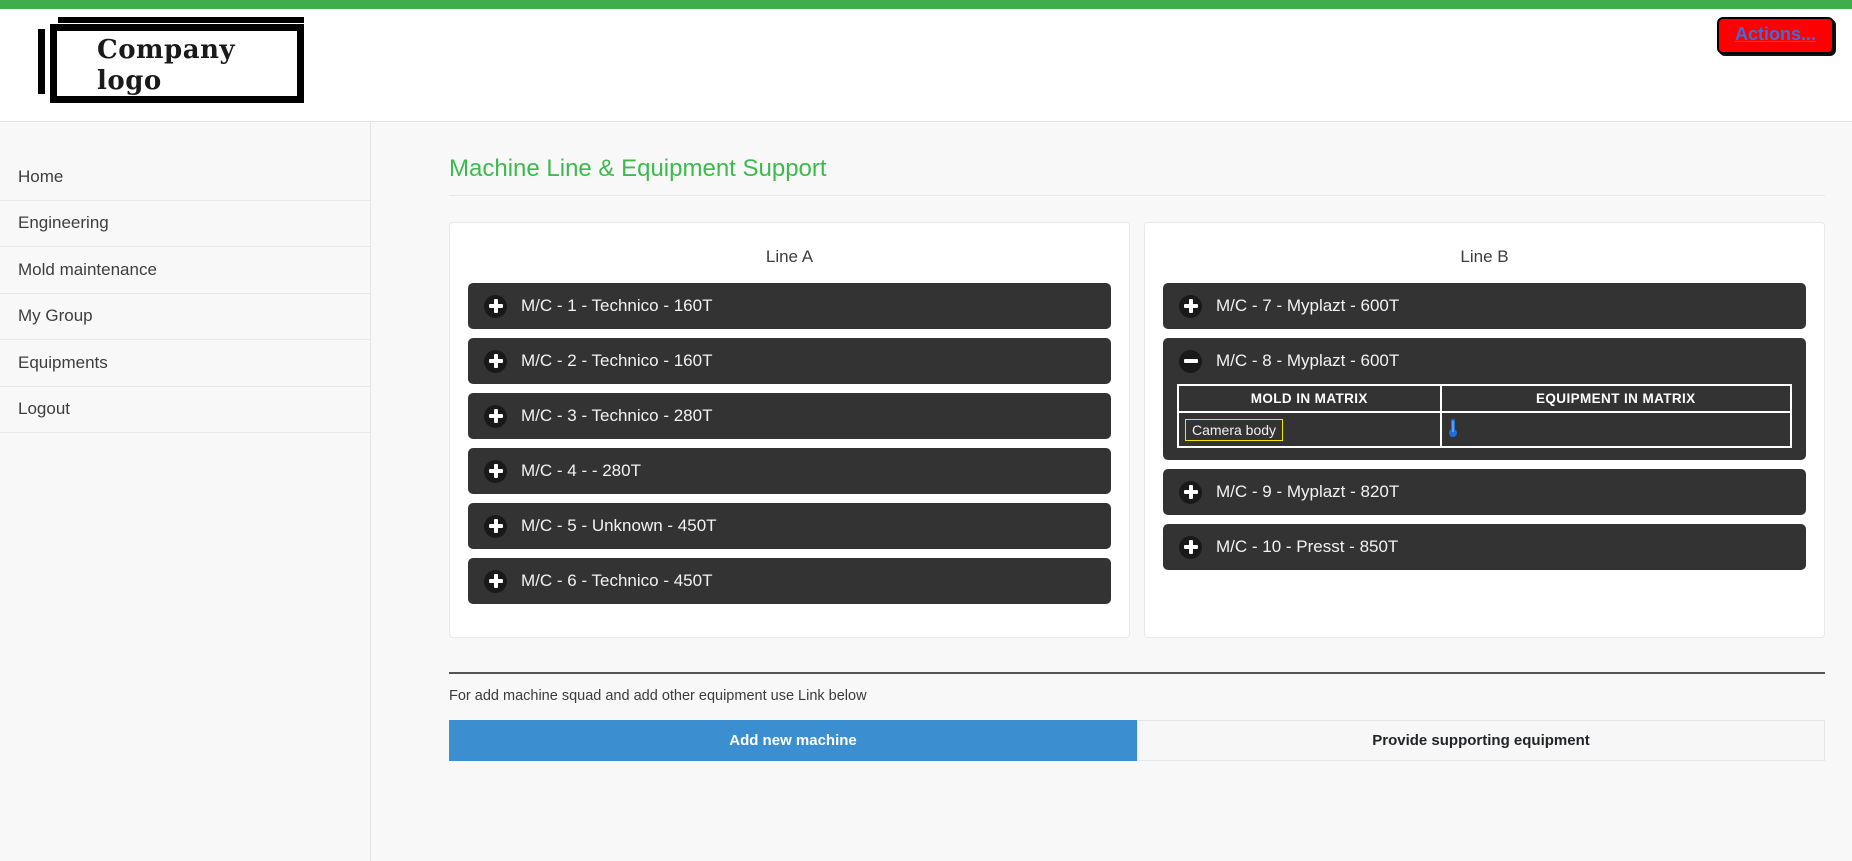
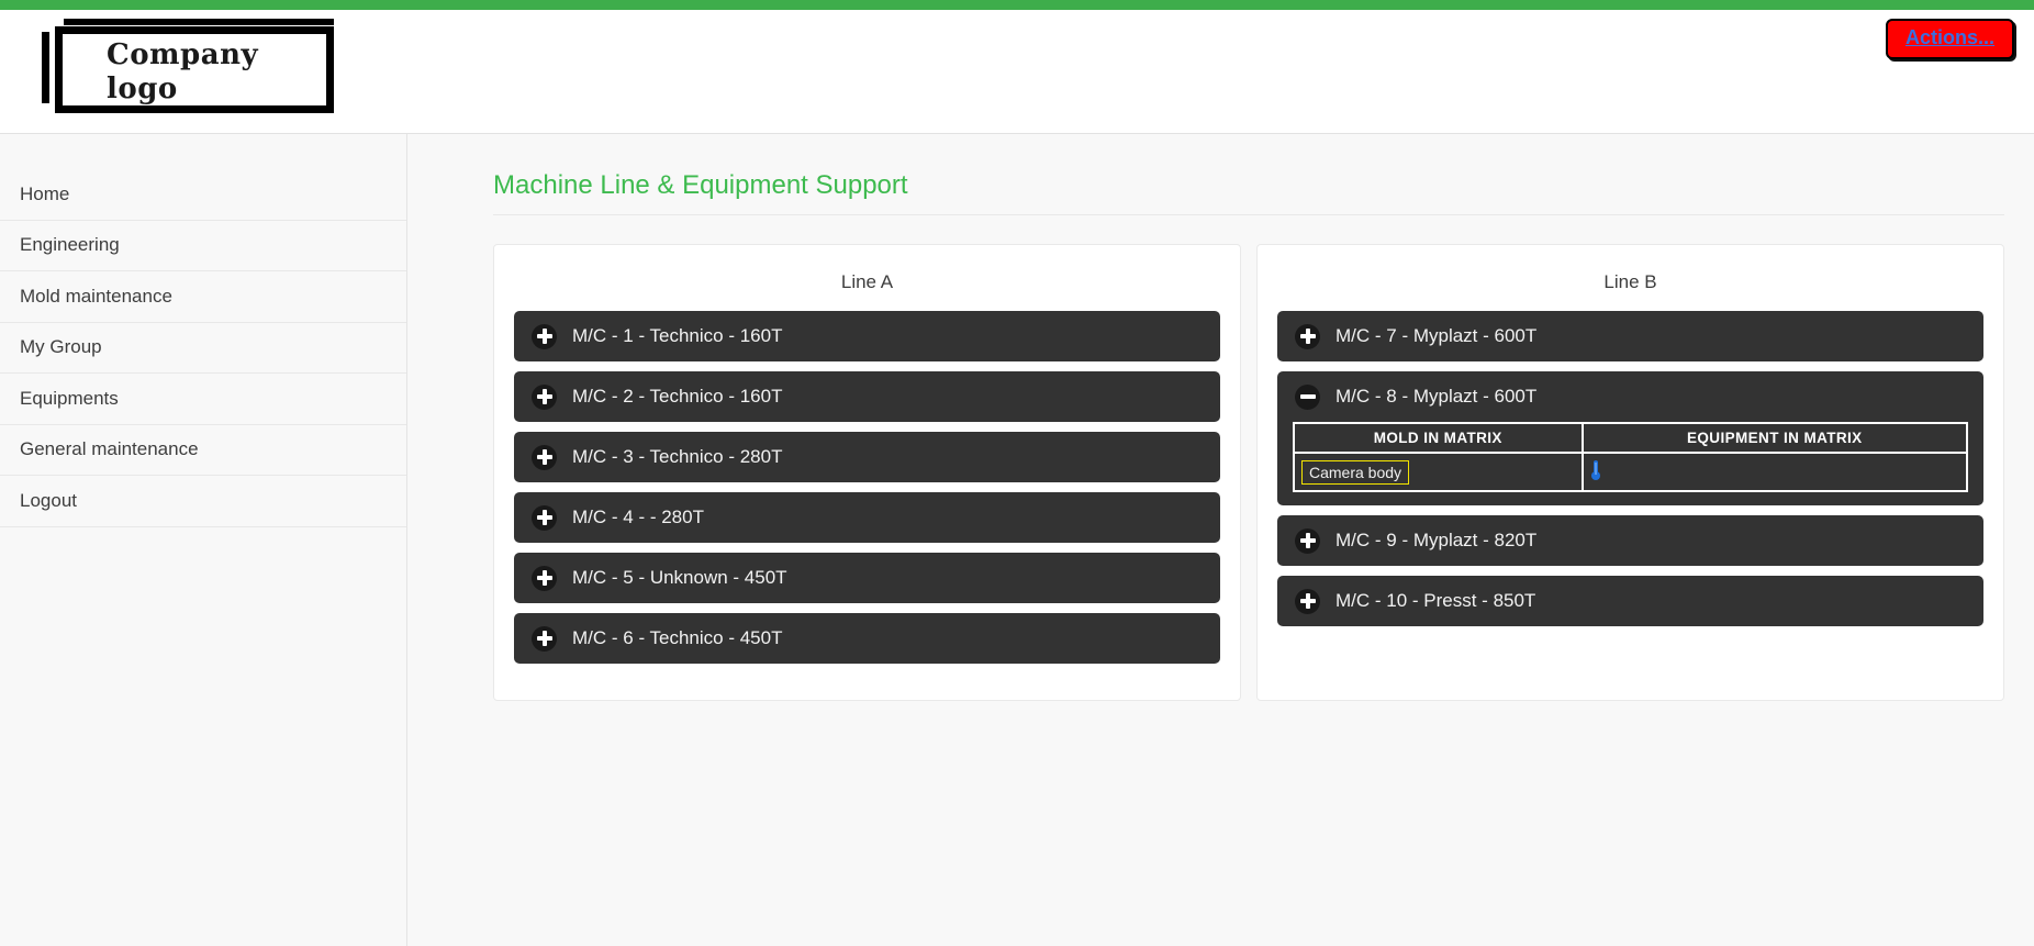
  Company logo
  Actions...
  Home
  Engineering
  Mold maintenance
  My Group
  Equipments
+ General maintenance
  Logout
  Machine Line & Equipment Support
  Line A
  M/C - 1 - Technico - 160T
  M/C - 2 - Technico - 160T
  M/C - 3 - Technico - 280T
  M/C - 4 - - 280T
  M/C - 5 - Unknown - 450T
  M/C - 6 - Technico - 450T
  Line B
  M/C - 7 - Myplazt - 600T
  M/C - 8 - Myplazt - 600T
  MOLD IN MATRIX	EQUIPMENT IN MATRIX
  Camera body
  M/C - 9 - Myplazt - 820T
  M/C - 10 - Presst - 850T
- For add machine squad and add other equipment use Link below
- Add new machine
- Provide supporting equipment
